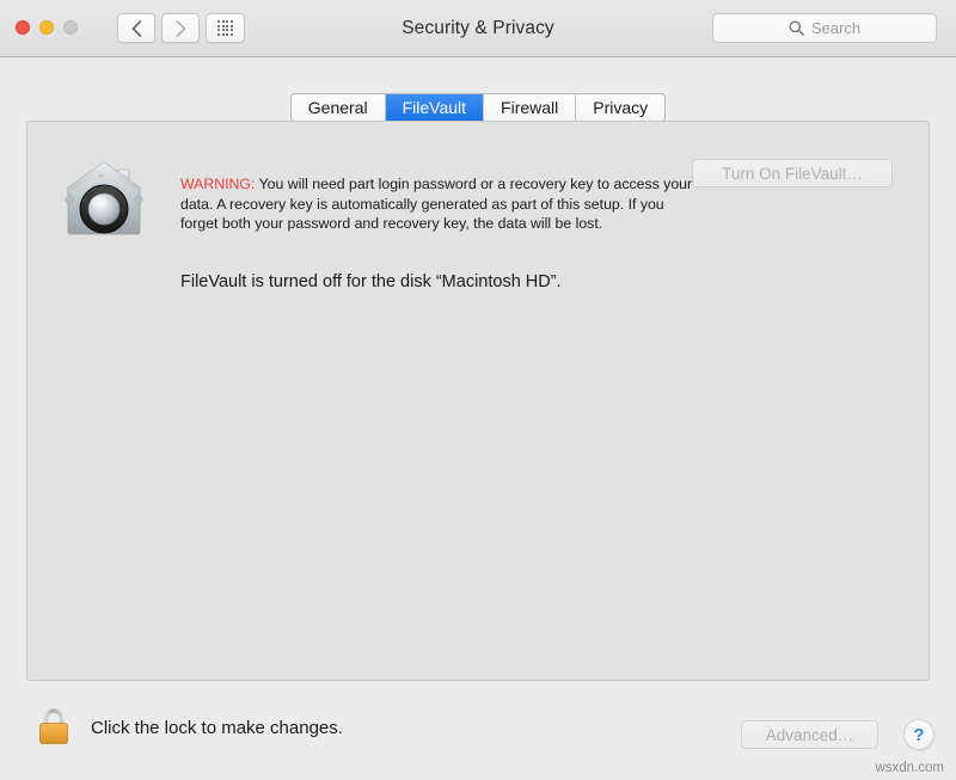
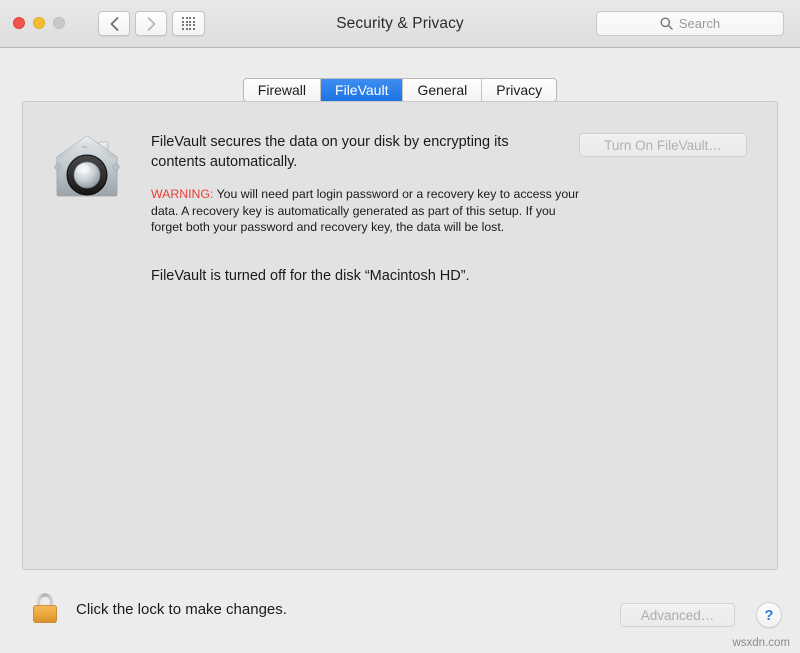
  Security & Privacy
  Search
- General
+ Firewall
  FileVault
- Firewall
+ General
  Privacy
+ FileVault secures the data on your disk by encrypting its contents automatically.
  WARNING: You will need part login password or a recovery key to access your data. A recovery key is automatically generated as part of this setup. If you forget both your password and recovery key, the data will be lost.
  FileVault is turned off for the disk “Macintosh HD”.
  Turn On FileVault…
  Click the lock to make changes.
  Advanced…
  ?
  wsxdn.com
